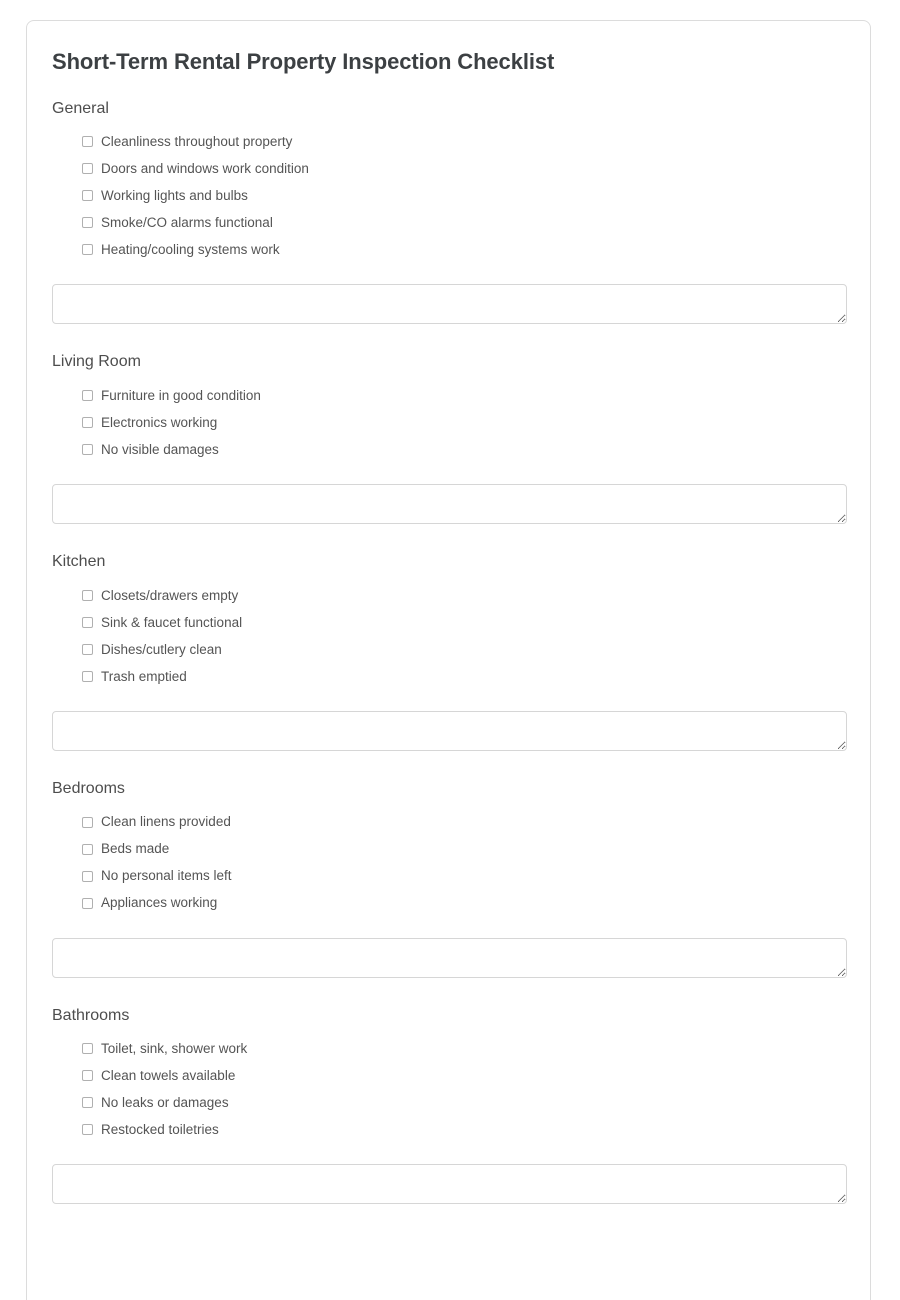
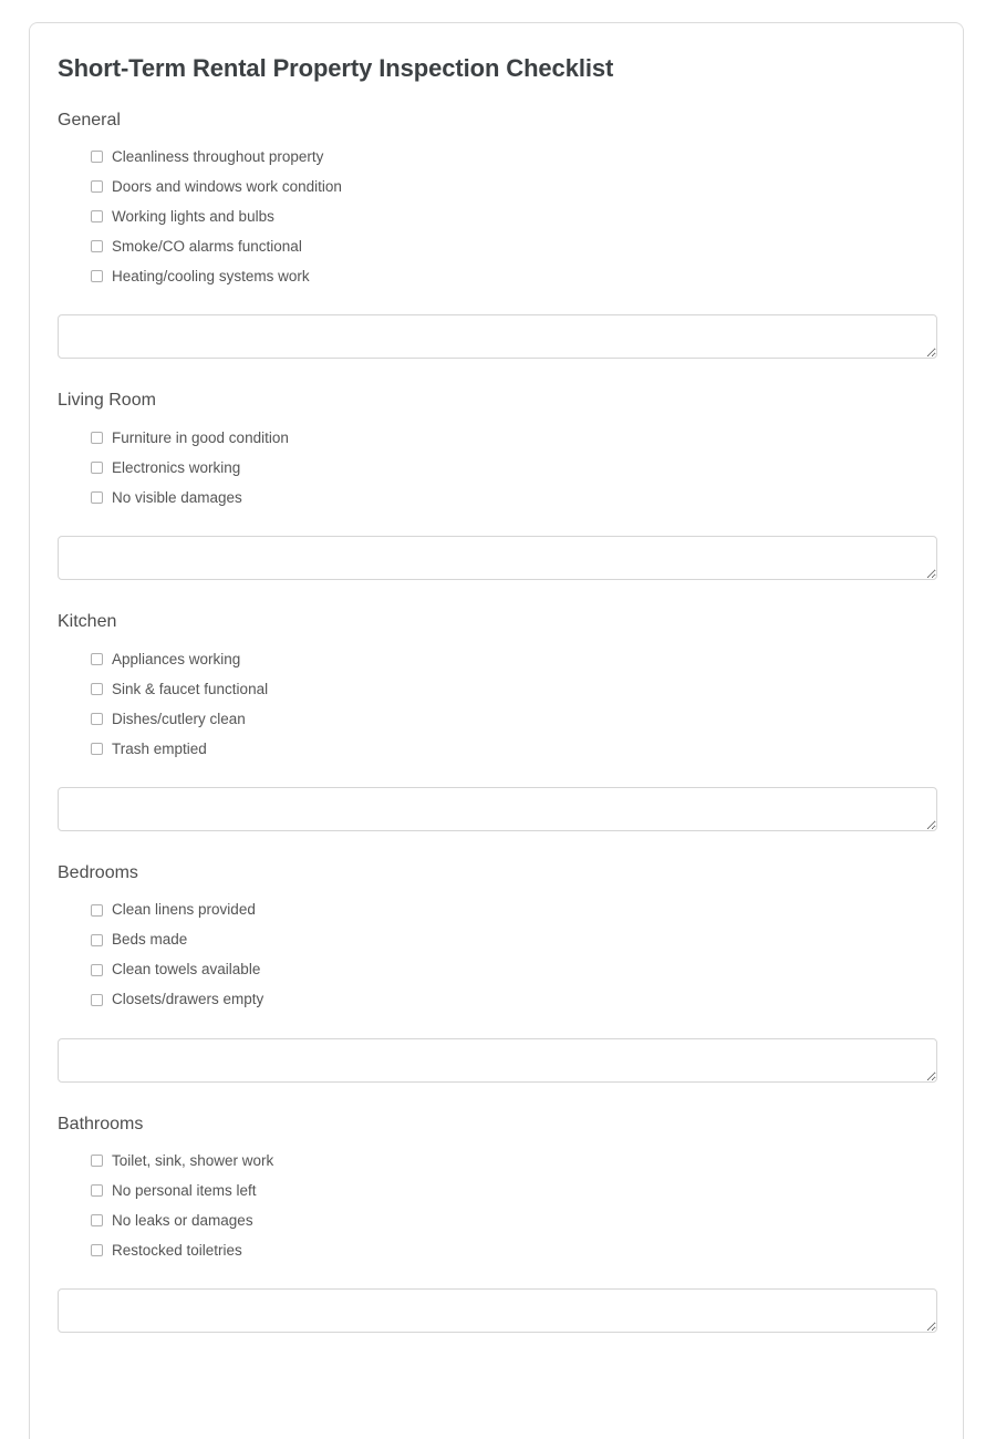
  Short-Term Rental Property Inspection Checklist
  General
  Cleanliness throughout property
  Doors and windows work condition
  Working lights and bulbs
  Smoke/CO alarms functional
  Heating/cooling systems work
  Living Room
  Furniture in good condition
  Electronics working
  No visible damages
  Kitchen
- Closets/drawers empty
+ Appliances working
  Sink & faucet functional
  Dishes/cutlery clean
  Trash emptied
  Bedrooms
  Clean linens provided
  Beds made
- No personal items left
+ Clean towels available
- Appliances working
+ Closets/drawers empty
  Bathrooms
  Toilet, sink, shower work
- Clean towels available
+ No personal items left
  No leaks or damages
  Restocked toiletries
